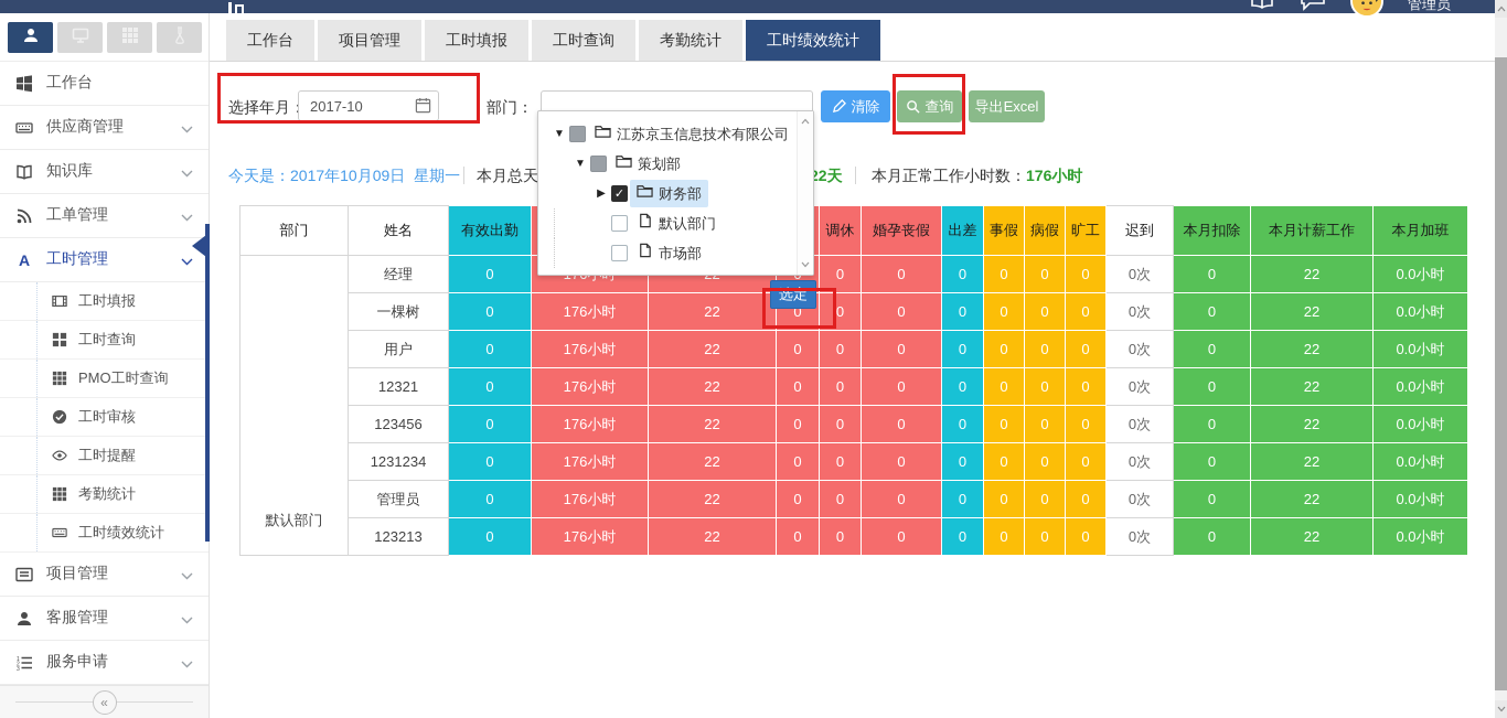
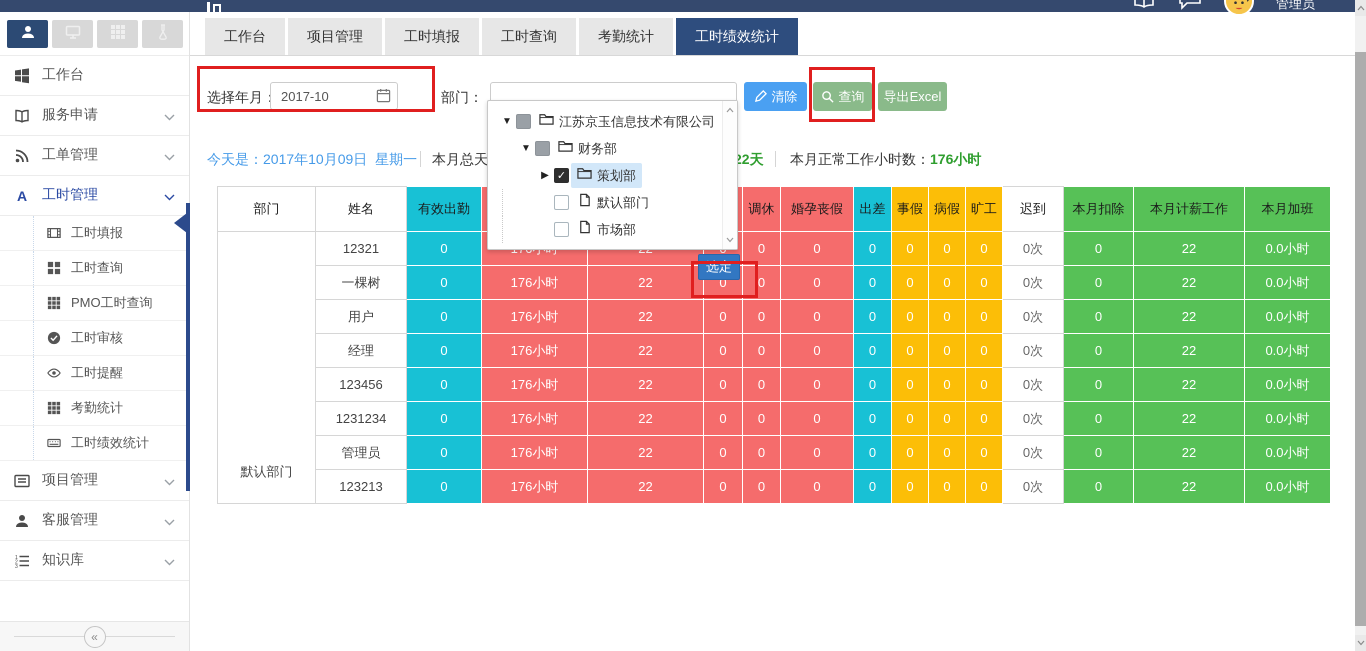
  管理员
  工作台
- 供应商管理
- 知识库
+ 服务申请
  工单管理
  A
  工时管理
  工时填报
  工时查询
  PMO工时查询
  工时审核
  工时提醒
  考勤统计
  工时绩效统计
  项目管理
  客服管理
- 服务申请
+ 知识库
  «
  工作台
  项目管理
  工时填报
  工时查询
  考勤统计
  工时绩效统计
  选择年月
  2017-10
  部门：
  清除
  查询
  导出Excel
  今天是：2017年10月09日 星期一
  本月正常工作小时数：176小时
  部门	姓名	有效出勤				调休	婚孕丧假	出差	事假	病假	旷工	迟到	本月扣除	本月计薪工作	本月加班
- 默认部门	经理	0				0	0	0	0	0	0	0次	0	22	0.0小时
+ 默认部门	12321	0				0	0	0	0	0	0	0次	0	22	0.0小时
  一棵树	0	176小时	22	0	0	0	0	0	0	0	0次	0	22	0.0小时
  用户	0	176小时	22	0	0	0	0	0	0	0	0次	0	22	0.0小时
- 12321	0	176小时	22	0	0	0	0	0	0	0	0次	0	22	0.0小时
+ 经理	0	176小时	22	0	0	0	0	0	0	0	0次	0	22	0.0小时
  123456	0	176小时	22	0	0	0	0	0	0	0	0次	0	22	0.0小时
  1231234	0	176小时	22	0	0	0	0	0	0	0	0次	0	22	0.0小时
  管理员	0	176小时	22	0	0	0	0	0	0	0	0次	0	22	0.0小时
  123213	0	176小时	22	0	0	0	0	0	0	0	0次	0	22	0.0小时
  ▼
  江苏京玉信息技术有限公司
  ▼
- 策划部
+ 财务部
  ▶
  ✓
- 财务部
+ 策划部
  默认部门
  市场部
  选定
